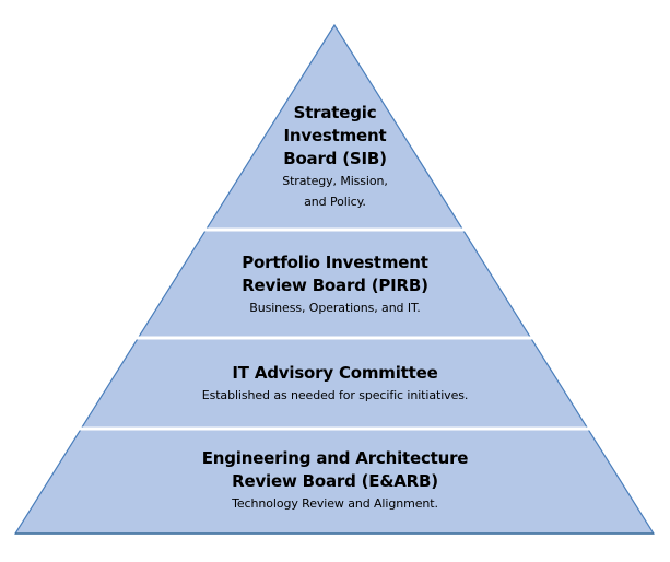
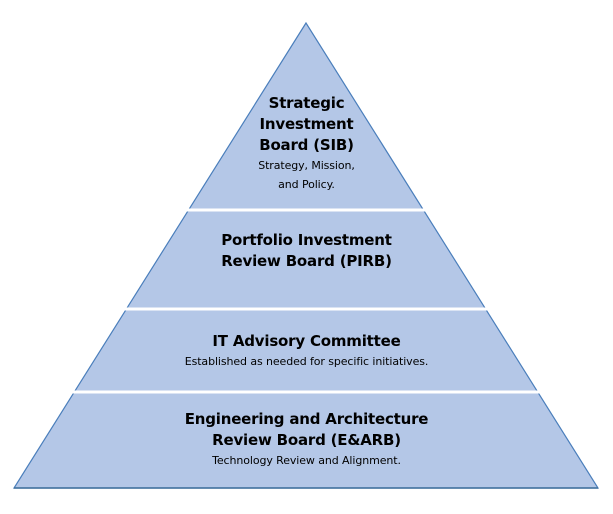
  Strategic
  Investment
  Board (SIB)
  Strategy, Mission,
  and Policy.
  Portfolio Investment
  Review Board (PIRB)
- Business, Operations, and IT.
  IT Advisory Committee
  Established as needed for specific initiatives.
  Engineering and Architecture
  Review Board (E&ARB)
  Technology Review and Alignment.
